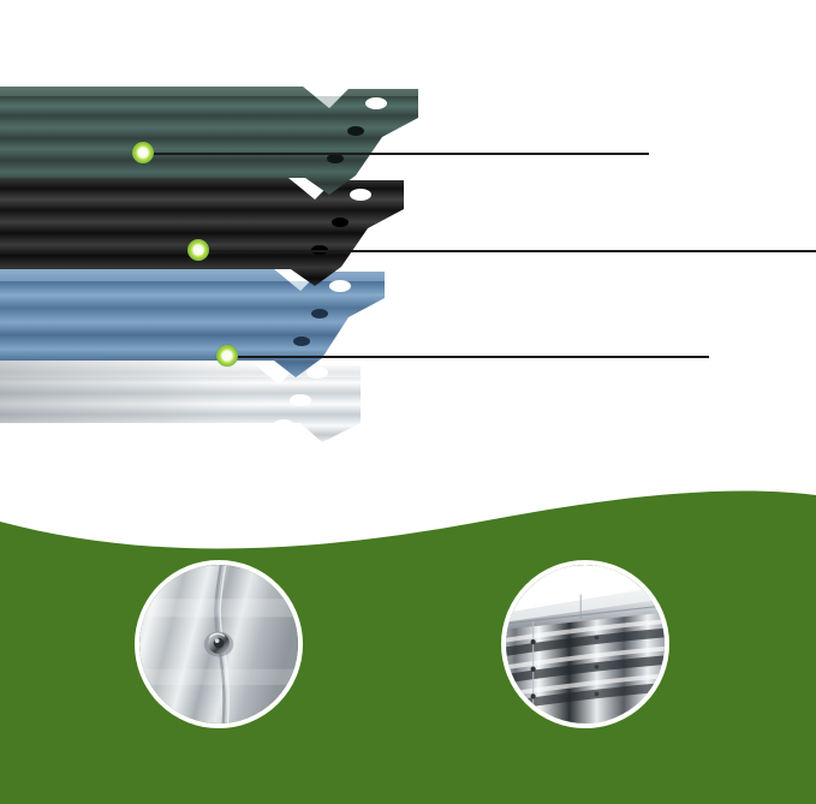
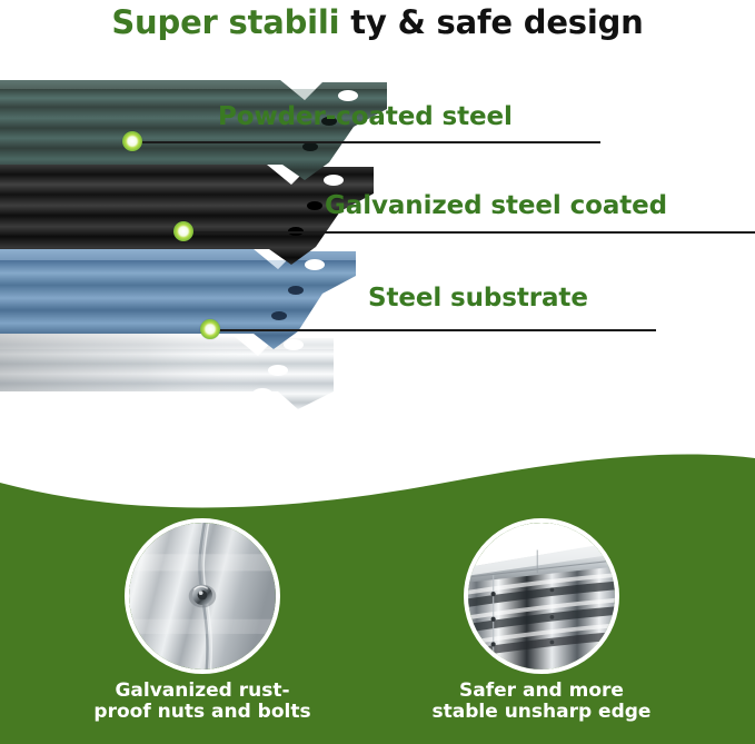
+ Super stabili ty & safe design
+ Powder-coated steel
+ Galvanized steel coated
+ Steel substrate
+ Galvanized rust-
+ proof nuts and bolts
+ Safer and more
+ stable unsharp edge
